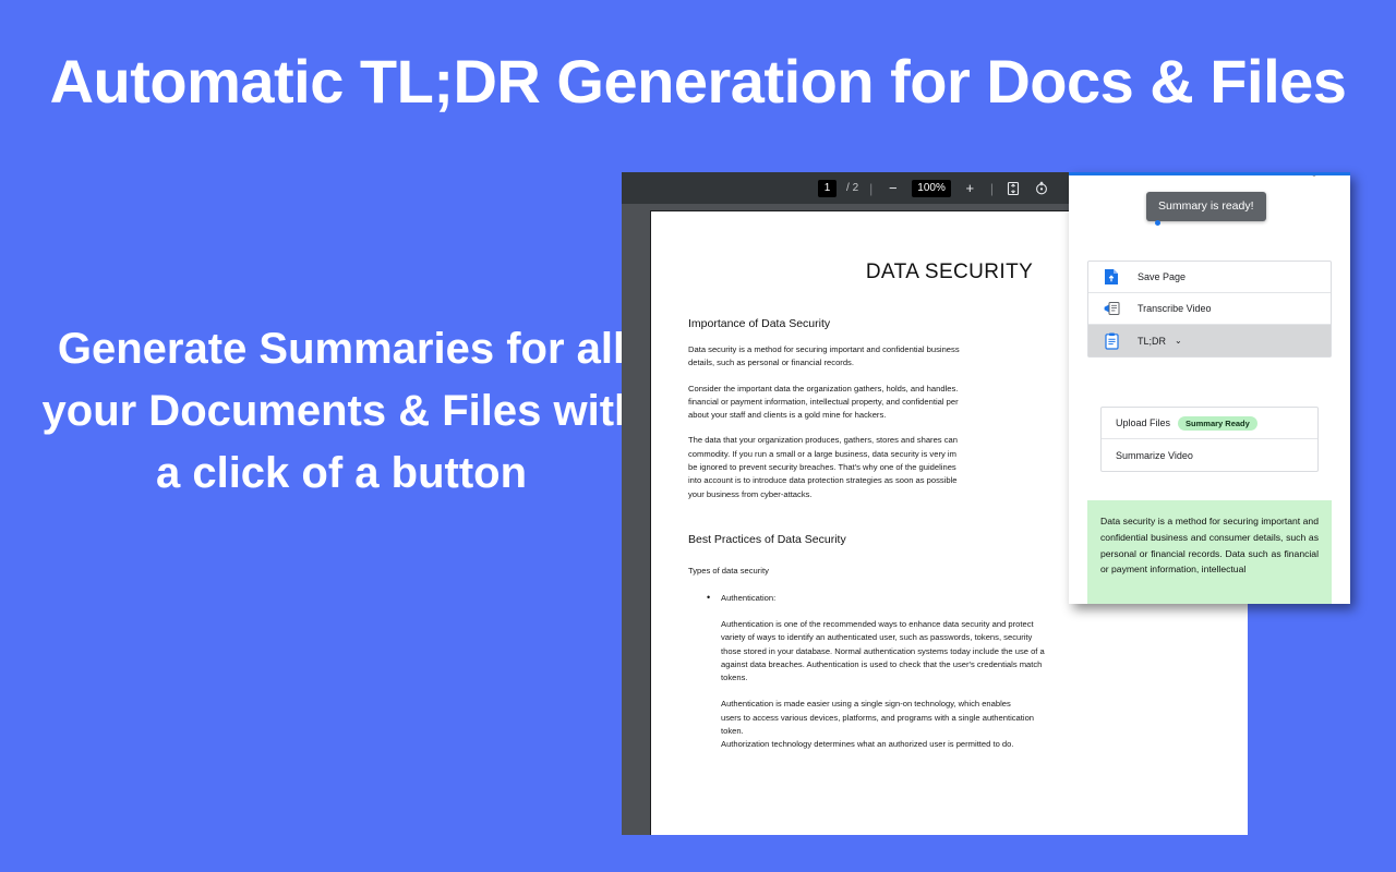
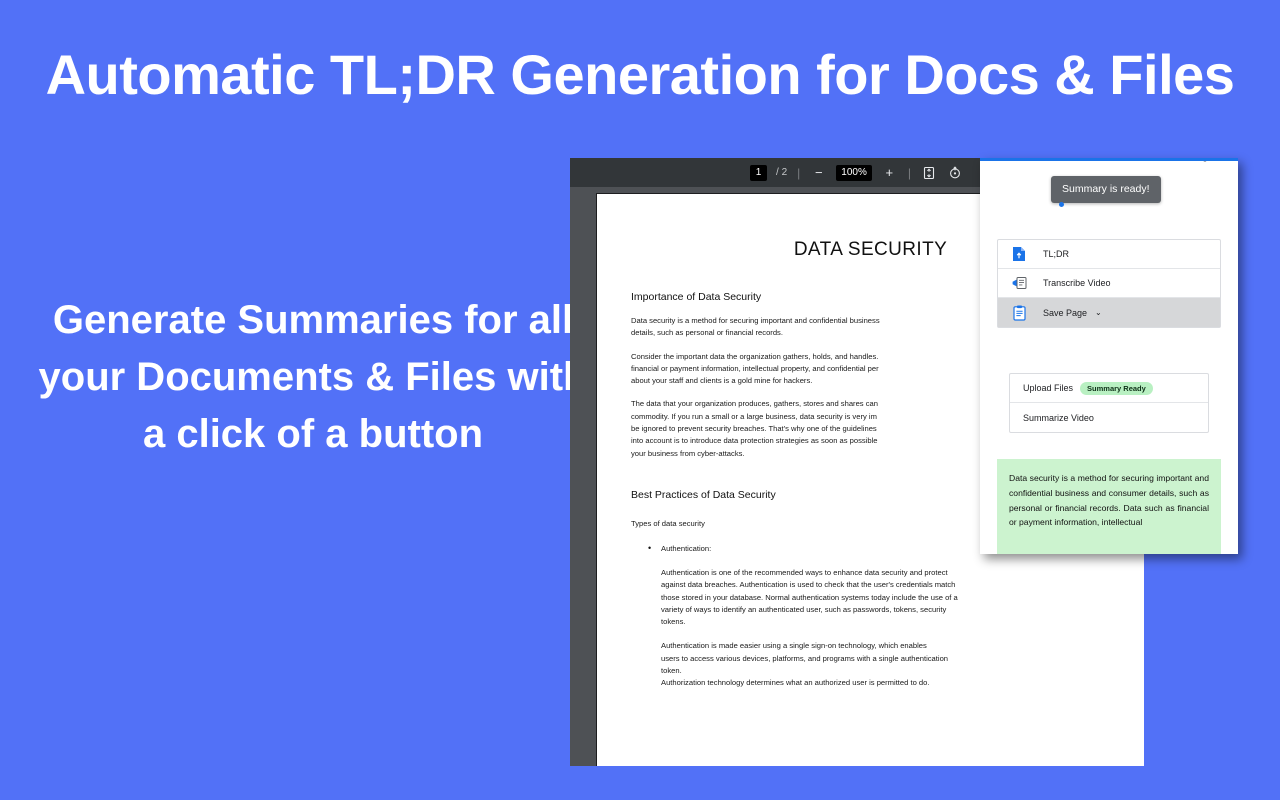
  Automatic TL;DR Generation for Docs & Files
  Generate Summaries for all your Documents & Files wit a click of a button
  1
  / 2
  |
  −
  100%
  +
  |
  DATA SECURITY
  Importance of Data Security
  Data security is a method for securing important and confidential business
  details, such as personal or financial records.
  Consider the important data the organization gathers, holds, and handles.
  financial or payment information, intellectual property, and confidential per
  about your staff and clients is a gold mine for hackers.
  The data that your organization produces, gathers, stores and shares can
  commodity. If you run a small or a large business, data security is very im
  be ignored to prevent security breaches. That's why one of the guidelines
  into account is to introduce data protection strategies as soon as possible
  your business from cyber-attacks.
  Best Practices of Data Security
  Types of data security
  Authentication:
  Authentication is one of the recommended ways to enhance data security and protect
- variety of ways to identify an authenticated user, such as passwords, tokens, security
+ against data breaches. Authentication is used to check that the user's credentials match
  those stored in your database. Normal authentication systems today include the use of a
- against data breaches. Authentication is used to check that the user's credentials match
+ variety of ways to identify an authenticated user, such as passwords, tokens, security
  tokens.
  Authentication is made easier using a single sign-on technology, which enables
  users to access various devices, platforms, and programs with a single authentication
  token.
  Authorization technology determines what an authorized user is permitted to do.
  Summary is ready!
- Save Page
+ TL;DR
  Transcribe Video
- TL;DR
+ Save Page
  ⌄
  Upload Files
  Summary Ready
  Summarize Video
  Data security is a method for securing important and confidential business and consumer details, such as personal or financial records. Data such as financial or payment information, intellectual
